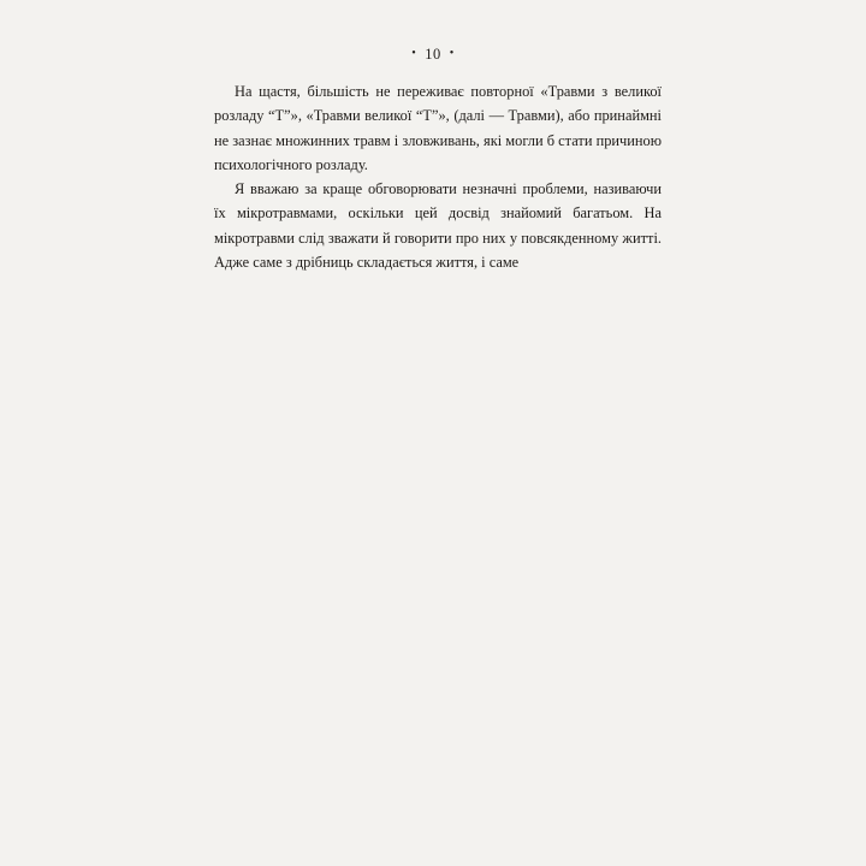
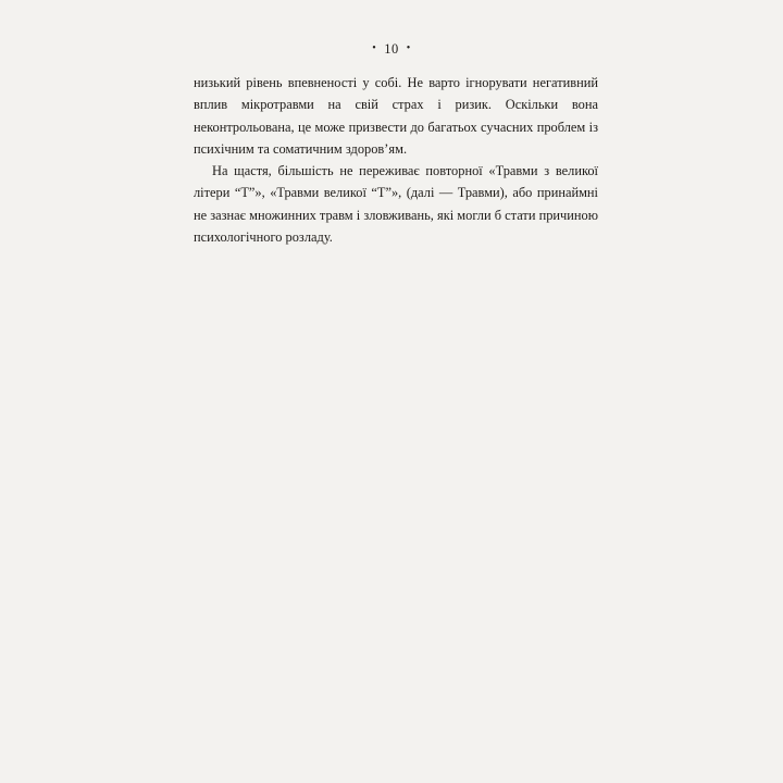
  • 10 •
+ низький рівень впевненості у собі. Не варто ігнорувати негативний вплив мікротравми на свій страх і ризик. Оскільки вона неконтрольована, це може призвести до багатьох сучасних проблем із психічним та соматичним здоров’ям.
- На щастя, більшість не переживає повторної «Травми з великої розладу “Т”», «Травми великої “Т”», (далі — Травми), або принаймні не зазнає множинних травм і зловживань, які могли б стати причиною психологічного розладу.
+ На щастя, більшість не переживає повторної «Травми з великої літери “Т”», «Травми великої “Т”», (далі — Травми), або принаймні не зазнає множинних травм і зловживань, які могли б стати причиною психологічного розладу.
- Я вважаю за краще обговорювати незначні проблеми, називаючи їх мікротравмами, оскільки цей досвід знайомий багатьом. На мікротравми слід зважати й говорити про них у повсякденному житті. Адже саме з дрібниць складається життя, і саме
